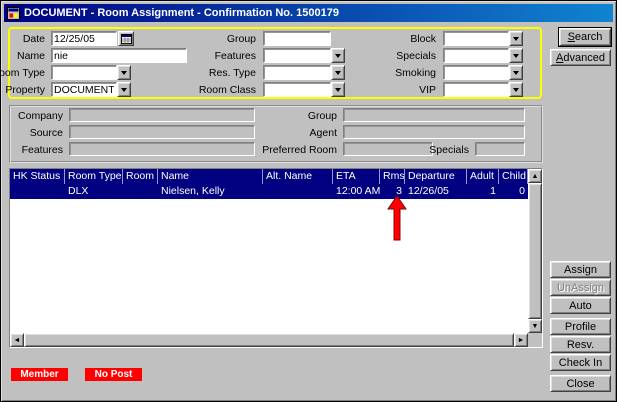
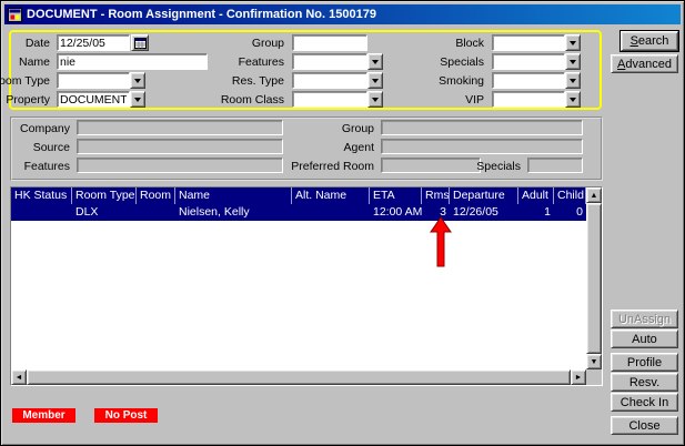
  DOCUMENT - Room Assignment - Confirmation No. 1500179
  Date
  12/25/05
  Group
  Block
  Name
  nie
  Features
  Specials
  oom Type
  Res. Type
  Smoking
  Property
  DOCUMENT
  Room Class
  VIP
  S
  earch
  A
  dvanced
  Company
  Group
  Source
  Agent
  Features
  Preferred Room
  Specials
  HK Status
  Room Type
  Room
  Name
  Alt. Name
  ETA
  Rms
  Departure
  Adult
  Child
  DLX
  Nielsen, Kelly
  12:00 AM
  3
  12/26/05
  1
  0
  Member
  No Post
- Assign
  UnAssign
  Auto
  Profile
  Resv.
  Check In
  Close
